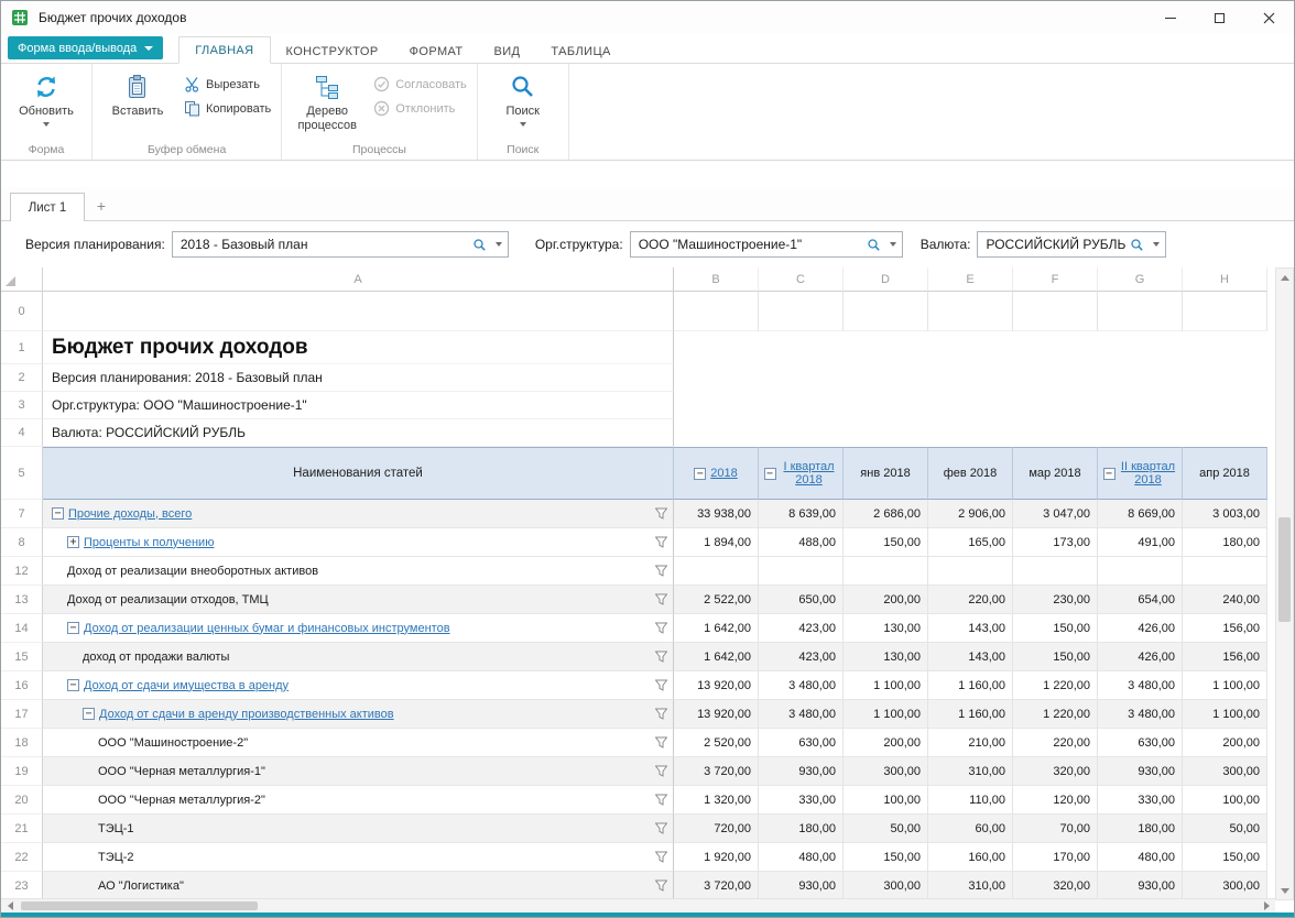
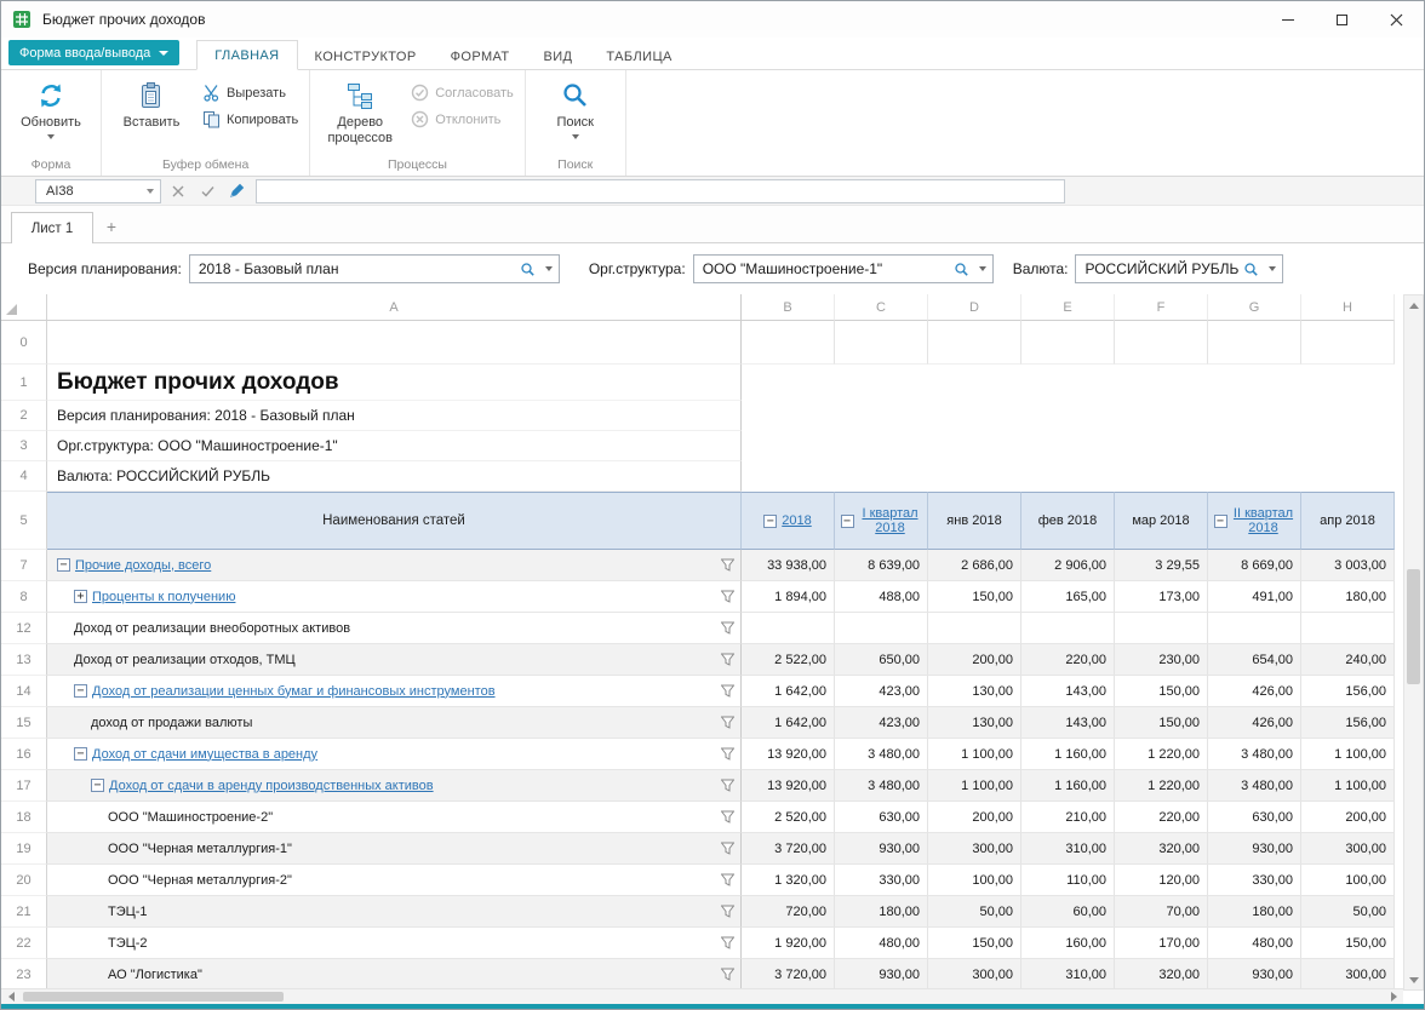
  Бюджет прочих доходов
  Форма ввода/вывода
  ГЛАВНАЯ
  КОНСТРУКТОР
  ФОРМАТ
  ВИД
  ТАБЛИЦА
  Обновить
  Форма
  Вставить
  Вырезать
  Копировать
  Буфер обмена
  Дерево процессов
  Согласовать
  Отклонить
  Процессы
  Поиск
  Поиск
+ AI38
  Лист 1
  +
  Версия планирования:
  2018 - Базовый план
  Орг.структура:
  ООО "Машиностроение-1"
  Валюта:
  РОССИЙСКИЙ РУБЛЬ
  A
  B
  C
  D
  E
  F
  G
  H
  0
  1
  Бюджет прочих доходов
  2
  Версия планирования: 2018 - Базовый план
  3
  Орг.структура: ООО "Машиностроение-1"
  4
  Валюта: РОССИЙСКИЙ РУБЛЬ
  5
  Наименования статей
  −
  2018
  −
  I квартал 2018
  янв 2018
  фев 2018
  мар 2018
  −
  II квартал 2018
  апр 2018
  7
  −
  Прочие доходы, всего
  33 938,00
  8 639,00
  2 686,00
  2 906,00
- 3 047,00
+ 3 29,55
  8 669,00
  3 003,00
  8
  +
  Проценты к получению
  1 894,00
  488,00
  150,00
  165,00
  173,00
  491,00
  180,00
  12
  Доход от реализации внеоборотных активов
  13
  Доход от реализации отходов, ТМЦ
  2 522,00
  650,00
  200,00
  220,00
  230,00
  654,00
  240,00
  14
  −
  Доход от реализации ценных бумаг и финансовых инструментов
  1 642,00
  423,00
  130,00
  143,00
  150,00
  426,00
  156,00
  15
  доход от продажи валюты
  1 642,00
  423,00
  130,00
  143,00
  150,00
  426,00
  156,00
  16
  −
  Доход от сдачи имущества в аренду
  13 920,00
  3 480,00
  1 100,00
  1 160,00
  1 220,00
  3 480,00
  1 100,00
  17
  −
  Доход от сдачи в аренду производственных активов
  13 920,00
  3 480,00
  1 100,00
  1 160,00
  1 220,00
  3 480,00
  1 100,00
  18
  ООО "Машиностроение-2"
  2 520,00
  630,00
  200,00
  210,00
  220,00
  630,00
  200,00
  19
  ООО "Черная металлургия-1"
  3 720,00
  930,00
  300,00
  310,00
  320,00
  930,00
  300,00
  20
  ООО "Черная металлургия-2"
  1 320,00
  330,00
  100,00
  110,00
  120,00
  330,00
  100,00
  21
  ТЭЦ-1
  720,00
  180,00
  50,00
  60,00
  70,00
  180,00
  50,00
  22
  ТЭЦ-2
  1 920,00
  480,00
  150,00
  160,00
  170,00
  480,00
  150,00
  23
  АО "Логистика"
  3 720,00
  930,00
  300,00
  310,00
  320,00
  930,00
  300,00
